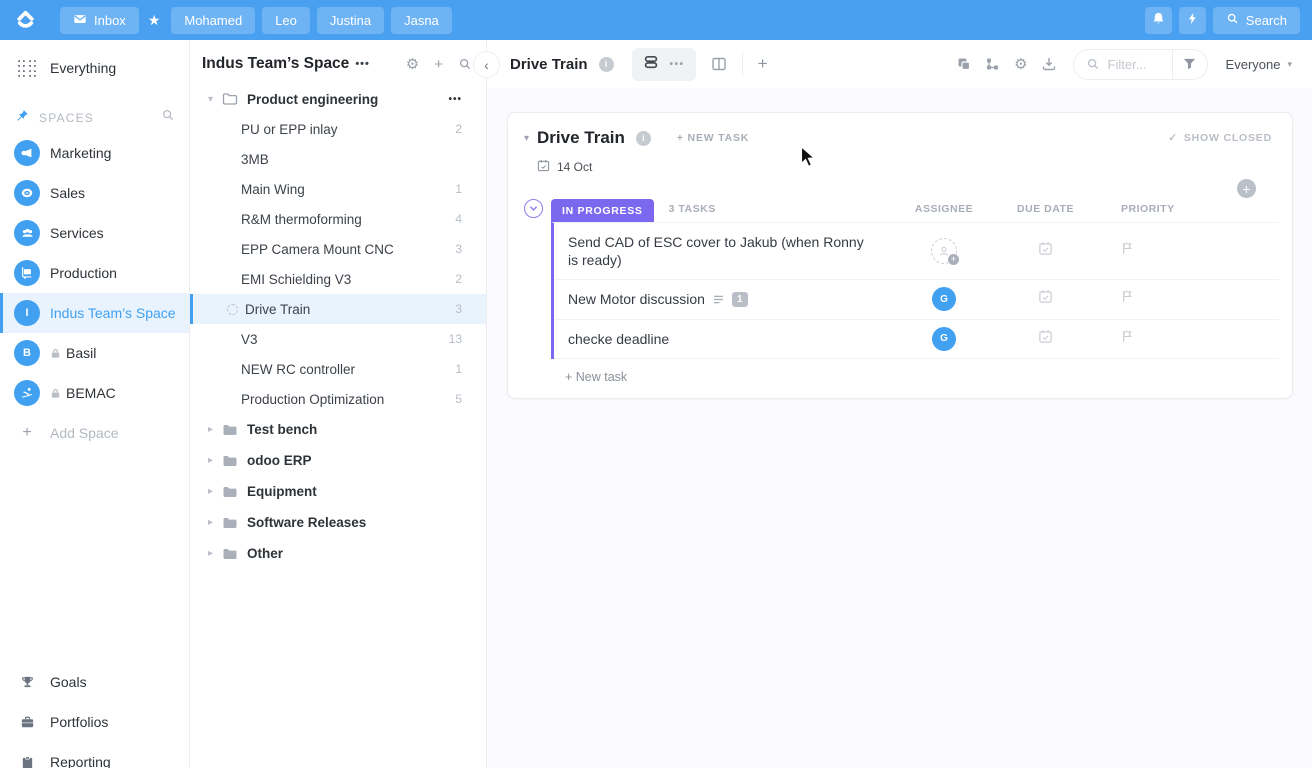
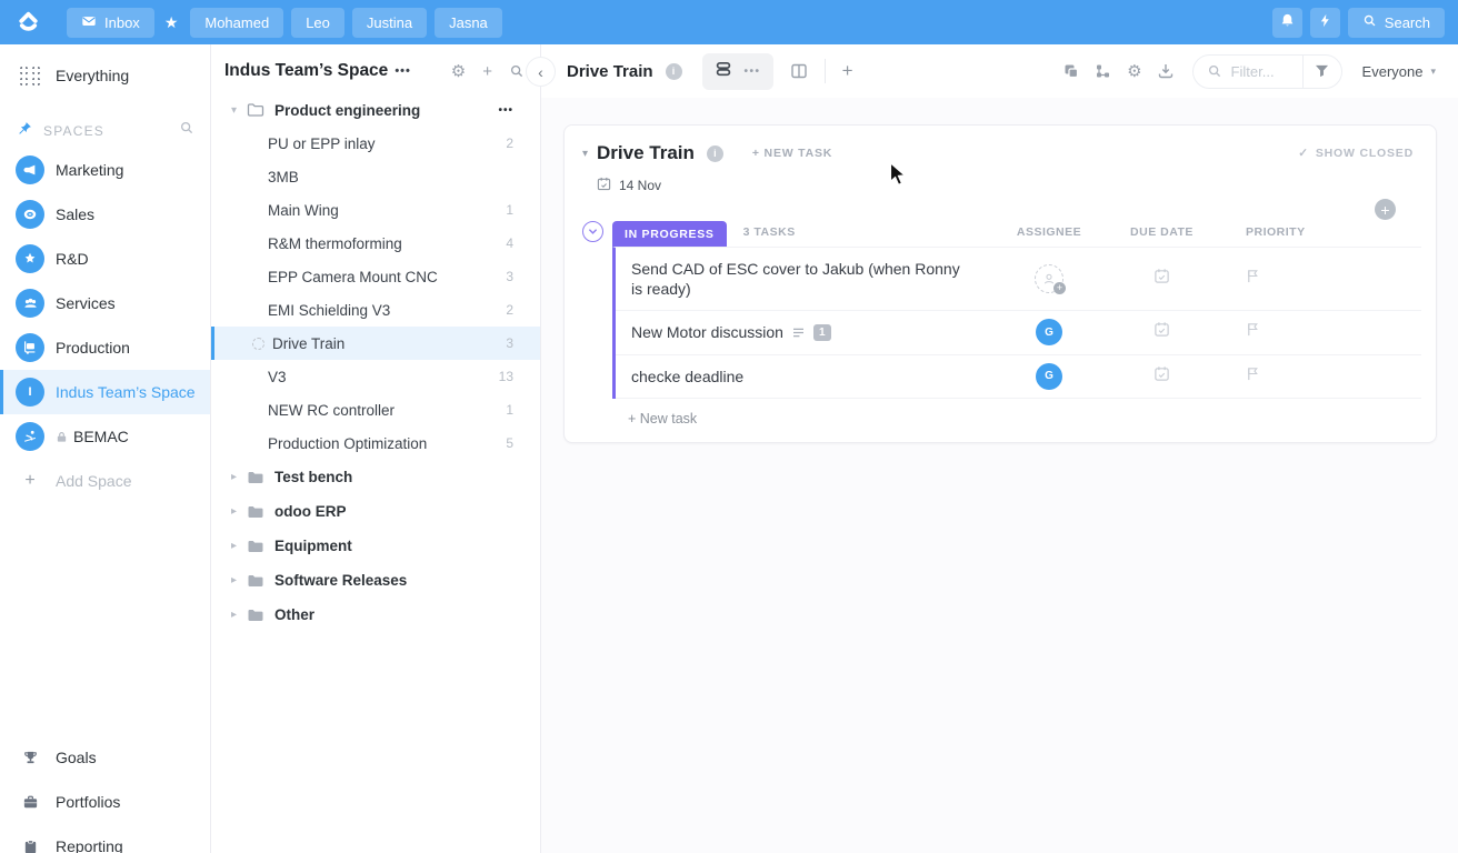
  Inbox
  ★
  Mohamed
  Leo
  Justina
  Jasna
  Search
  Everything
  SPACES
  Marketing
  Sales
+ R&D
  Services
  Production
  I
  Indus Team’s Space
- B
- Basil
  BEMAC
  +
  Add Space
  Goals
  Portfolios
  Reporting
  Indus Team’s Space
  •••
  ⚙
  +
  ▾
  Product engineering
  •••
  PU or EPP inlay
  2
  3MB
  Main Wing
  1
  R&M thermoforming
  4
  EPP Camera Mount CNC
  3
  EMI Schielding V3
  2
  Drive Train
  3
  V3
  13
  NEW RC controller
  1
  Production Optimization
  5
  ▸
  Test bench
  ▸
  odoo ERP
  ▸
  Equipment
  ▸
  Software Releases
  ▸
  Other
  ‹
  Drive Train
  i
  •••
  +
  ⚙
  Filter...
  Everyone
  ▾
  ▾
  Drive Train
  i
  + NEW TASK
  ✓
  SHOW CLOSED
- 14 Oct
+ 14 Nov
  IN PROGRESS
  3 TASKS
  ASSIGNEE
  DUE DATE
  PRIORITY
  Send CAD of ESC cover to Jakub (when Ronny is ready)
  +
  New Motor discussion
  1
  G
  checke deadline
  G
  + New task
  +
